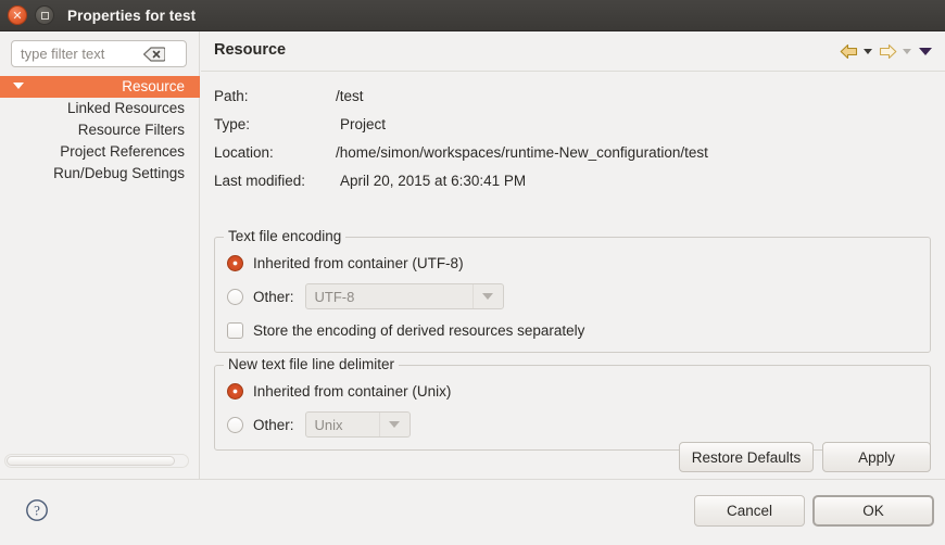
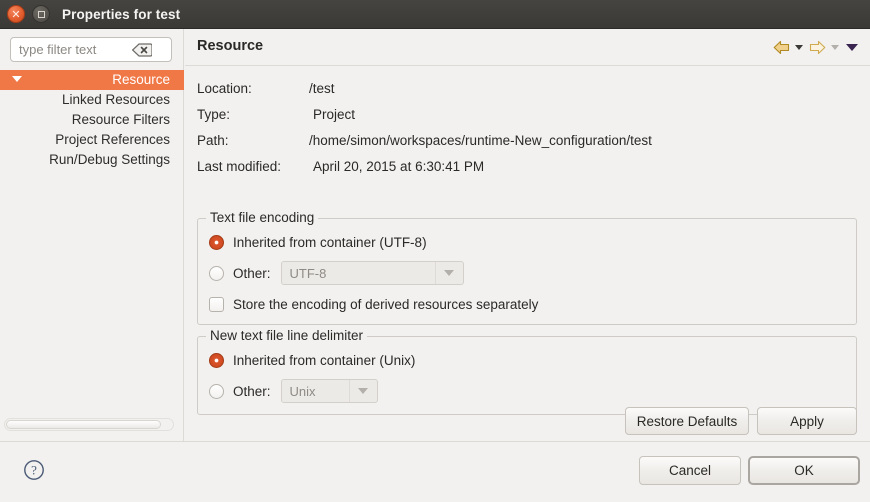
  ✕
  Properties for test
  type filter text
  Resource
  Linked Resources
  Resource Filters
  Project References
  Run/Debug Settings
  Resource
- Path:
+ Location:
  /test
  Type:
  Project
- Location:
+ Path:
  /home/simon/workspaces/runtime-New_configuration/test
  Last modified:
  April 20, 2015 at 6:30:41 PM
  Text file encoding
  Inherited from container (UTF-8)
  Other:
  UTF-8
  Store the encoding of derived resources separately
  New text file line delimiter
  Inherited from container (Unix)
  Other:
  Unix
  Restore Defaults
  Apply
  ?
  Cancel
  OK
